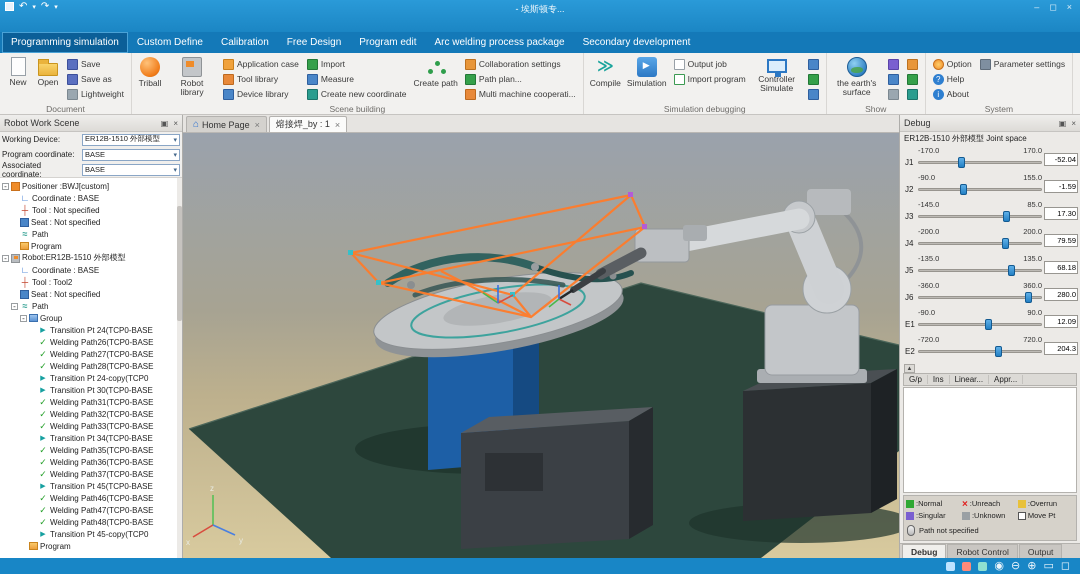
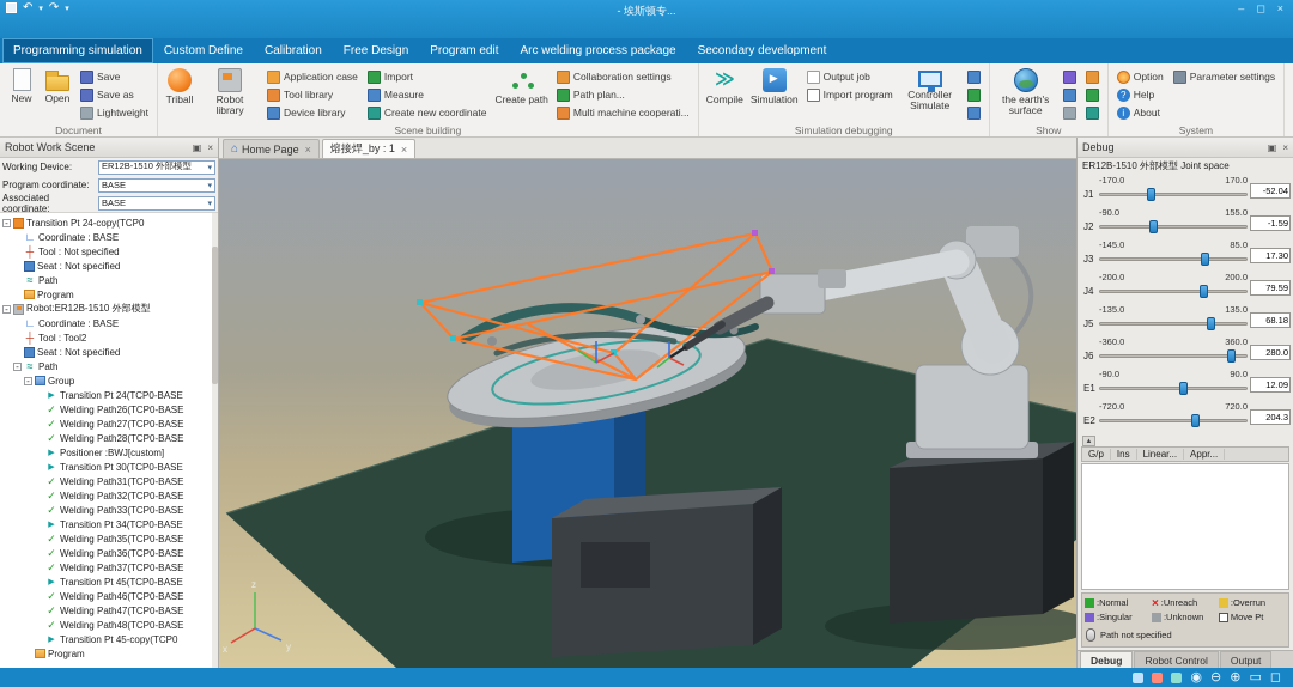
  - 埃斯顿专...
  Programming simulation
  Custom Define
  Calibration
  Free Design
  Program edit
  Arc welding process package
  Secondary development
  New
  Open
  Save
  Save as
  Lightweight
  Document
  Triball
  Robot library
  Application case
  Tool library
  Device library
  Import
  Measure
  Create new coordinate
  Create path
  Collaboration settings
  Path plan...
  Multi machine cooperati...
  Scene building
  Compile
  Simulation
  Output job
  Import program
  Controller Simulate
  Simulation debugging
  the earth's surface
  Show
  Option
  Help
  About
  Parameter settings
  System
  Robot Work Scene
  Working Device:
  ER12B-1510 外部模型
  Program coordinate:
  BASE
  Associated coordinate:
  BASE
  -
- Positioner :BWJ[custom]
+ Transition Pt 24-copy(TCP0
  Coordinate : BASE
  Tool : Not specified
  Seat : Not specified
  Path
  Program
  -
  Robot:ER12B-1510 外部模型
  Coordinate : BASE
  Tool : Tool2
  Seat : Not specified
  -
  Path
  -
  Group
  Transition Pt 24(TCP0-BASE
  Welding Path26(TCP0-BASE
  Welding Path27(TCP0-BASE
  Welding Path28(TCP0-BASE
- Transition Pt 24-copy(TCP0
+ Positioner :BWJ[custom]
  Transition Pt 30(TCP0-BASE
  Welding Path31(TCP0-BASE
  Welding Path32(TCP0-BASE
  Welding Path33(TCP0-BASE
  Transition Pt 34(TCP0-BASE
  Welding Path35(TCP0-BASE
  Welding Path36(TCP0-BASE
  Welding Path37(TCP0-BASE
  Transition Pt 45(TCP0-BASE
  Welding Path46(TCP0-BASE
  Welding Path47(TCP0-BASE
  Welding Path48(TCP0-BASE
  Transition Pt 45-copy(TCP0
  Program
  Home Page
  熔接焊_by : 1
  z
  x
  y
  Debug
  ER12B-1510 外部模型 Joint space
  -170.0
  170.0
  J1
  -52.04
  -90.0
  155.0
  J2
  -1.59
  -145.0
  85.0
  J3
  17.30
  -200.0
  200.0
  J4
  79.59
  -135.0
  135.0
  J5
  68.18
  -360.0
  360.0
  J6
  280.0
  -90.0
  90.0
  E1
  12.09
  -720.0
  720.0
  E2
  204.3
  G/p
  Ins
  Linear...
  Appr...
  :Normal
  :Unreach
  :Overrun
  :Singular
  :Unknown
  Move Pt
  Path not specified
  Debug
  Robot Control
  Output
  ◉
  ⊖
  ⊕
  ▭
  ◻
